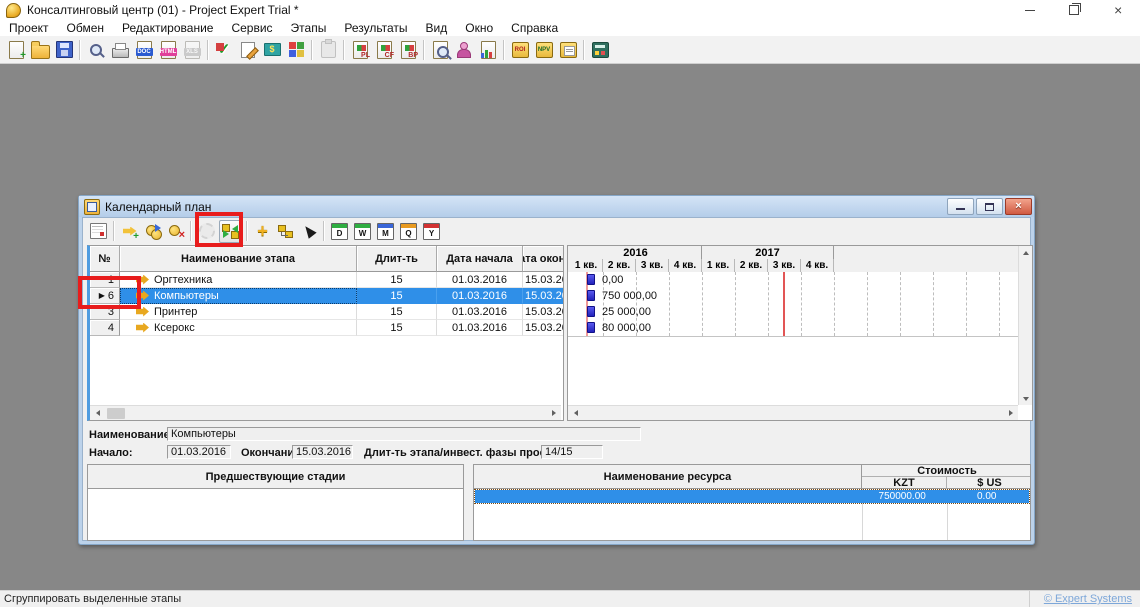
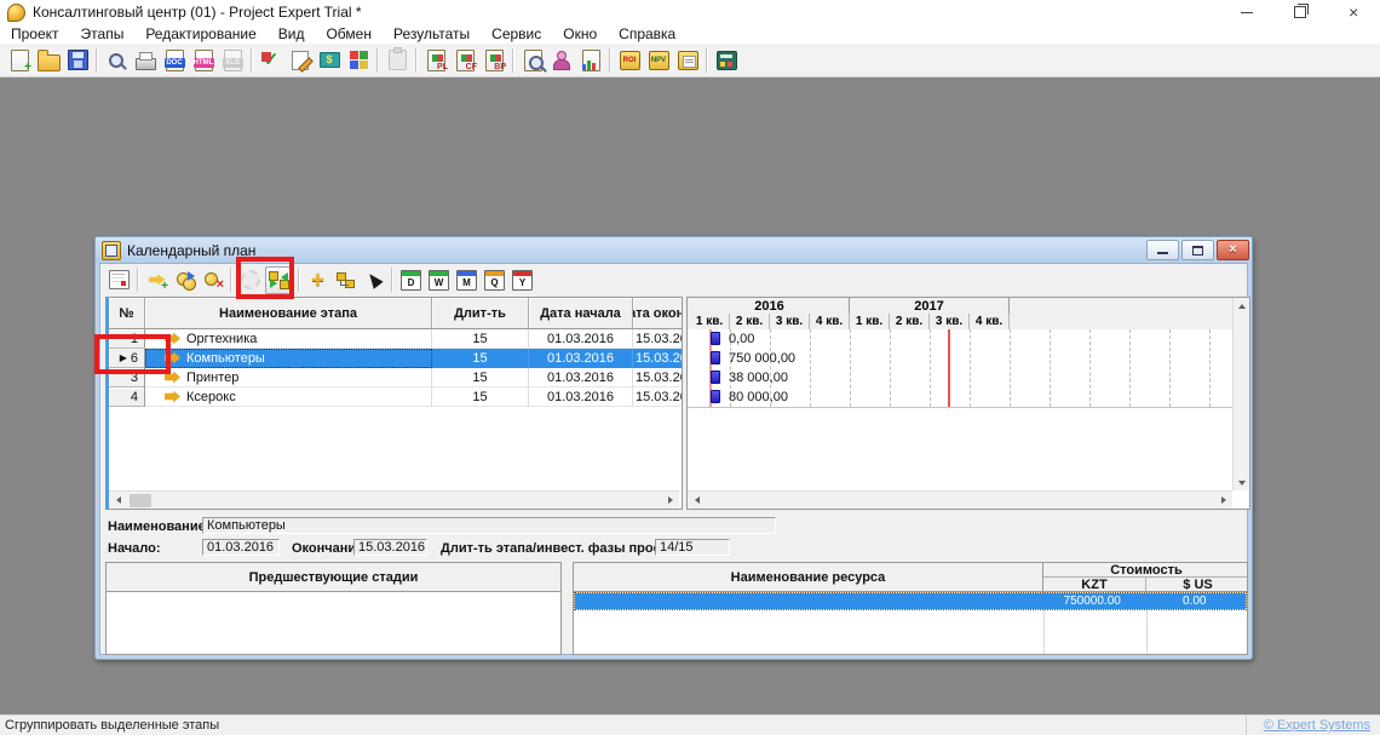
  Консалтинговый центр (01) - Project Expert Trial *
  ×
  Проект
- Обмен
+ Этапы
  Редактирование
- Сервис
+ Вид
- Этапы
+ Обмен
  Результаты
- Вид
+ Сервис
  Окно
  Справка
  +
  $
  Календарный план
  ×
  +
  ×
  +
  D
  W
  M
  Q
  Y
  №
  Наименование этапа
  Длит-ть
  Дата начала
  ата окон
  1
  Оргтехника
  15
  01.03.2016
  15.03.2
  ▶
  6
  Компьютеры
  15
  01.03.2016
  15.03.2
  3
  Принтер
  15
  01.03.2016
  15.03.2
  4
  Ксерокс
  15
  01.03.2016
  15.03.2
  2016
  2017
  1 кв.
  2 кв.
  3 кв.
  4 кв.
  1 кв.
  2 кв.
  3 кв.
  4 кв.
  0,00
  750 000,00
- 25 000,00
+ 38 000,00
  80 000,00
  Наименовани
  Компьютеры
  Начало:
  01.03.2016
  Окончани
  15.03.2016
  Длит-ть этапа/инвест. фазы про
  14/15
  Предшествующие стадии
  Наименование ресурса
  Стоимость
  KZT
  $ US
  750000.00
  0.00
  Сгруппировать выделенные этапы
  © Expert Systems
